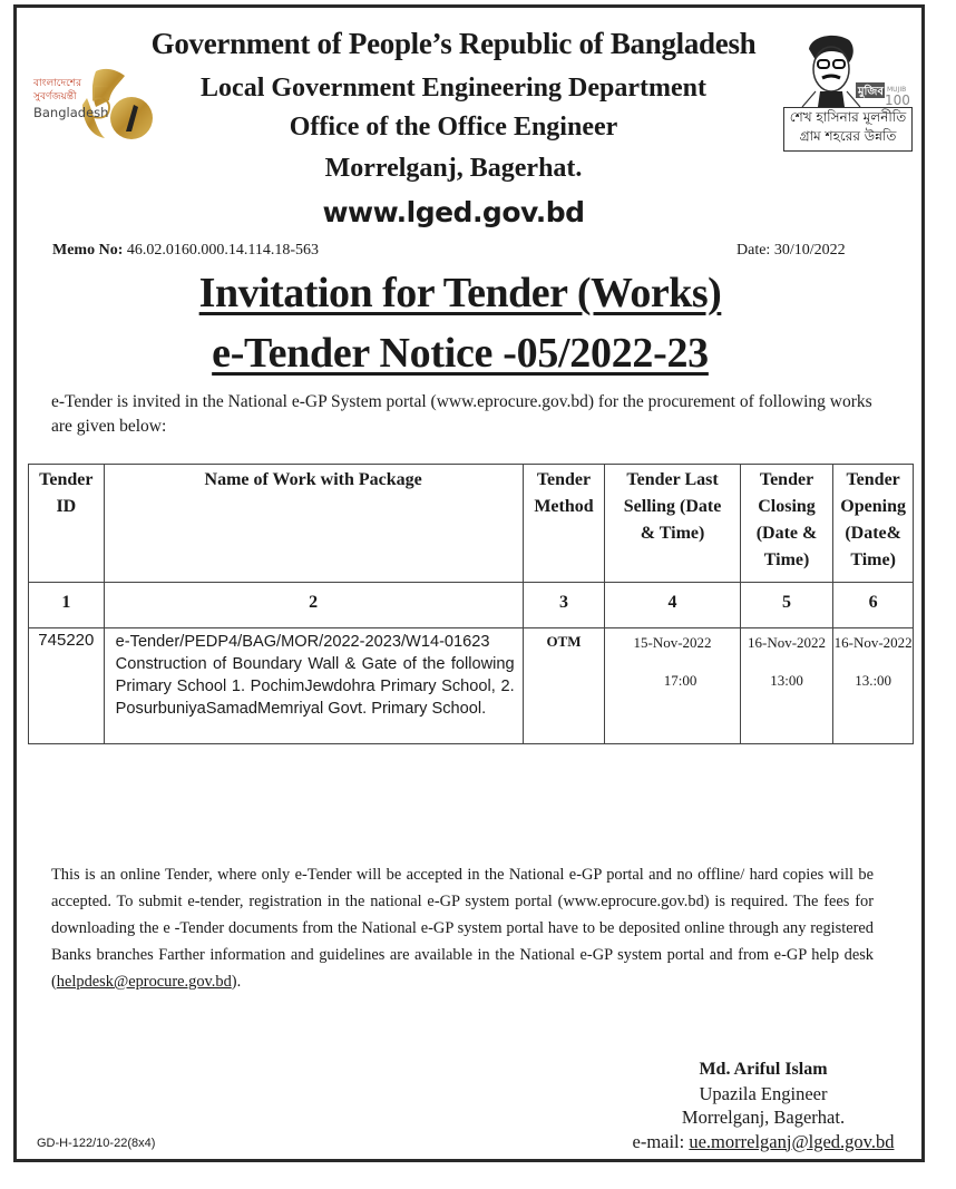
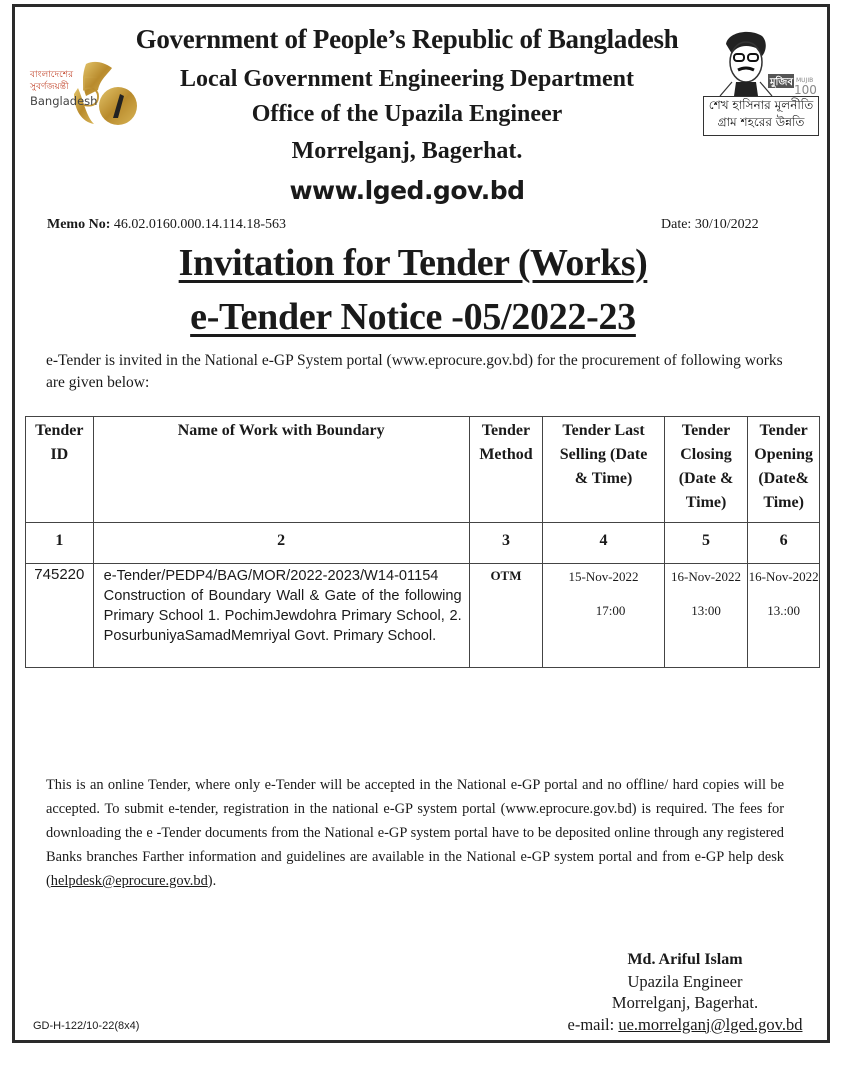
  5
  বাংলাদেশের
  সুবর্ণজয়ন্তী
  Bangladesh
  Government of People’s Republic of Bangladesh
  Local Government Engineering Department
- Office of the Office Engineer
+ Office of the Upazila Engineer
  Morrelganj, Bagerhat.
  www.lged.gov.bd
  মুজিব
  100
  শেখ হাসিনার মূলনীতি
  গ্রাম শহরের উন্নতি
  Memo No: 46.02.0160.000.14.114.18-563
  Date: 30/10/2022
  Invitation for Tender (Works)
  e-Tender Notice -05/2022-23
  e-Tender is invited in the National e-GP System portal (www.eprocure.gov.bd) for the procurement of following works are given below:
- Tender ID	Name of Work with Package	Tender Method	Tender Last Selling (Date & Time)	Tender Closing (Date & Time)	Tender Opening (Date& Time)
+ Tender ID	Name of Work with Boundary	Tender Method	Tender Last Selling (Date & Time)	Tender Closing (Date & Time)	Tender Opening (Date& Time)
  1	2	3	4	5	6
- 745220	e-Tender/PEDP4/BAG/MOR/2022-2023/W14-01623 Construction of Boundary Wall & Gate of the following Primary School 1. PochimJewdohra Primary School, 2. PosurbuniyaSamadMemriyal Govt. Primary School.	OTM	15-Nov-2022 17:00	16-Nov-2022 13:00	16-Nov-2022 13.:00
+ 745220	e-Tender/PEDP4/BAG/MOR/2022-2023/W14-01154 Construction of Boundary Wall & Gate of the following Primary School 1. PochimJewdohra Primary School, 2. PosurbuniyaSamadMemriyal Govt. Primary School.	OTM	15-Nov-2022 17:00	16-Nov-2022 13:00	16-Nov-2022 13.:00
  This is an online Tender, where only e-Tender will be accepted in the National e-GP portal and no offline/ hard copies will be accepted. To submit e-tender, registration in the national e-GP system portal (www.eprocure.gov.bd) is required. The fees for downloading the e -Tender documents from the National e-GP system portal have to be deposited online through any registered Banks branches Farther information and guidelines are available in the National e-GP system portal and from e-GP help desk (helpdesk@eprocure.gov.bd).
  Md. Ariful Islam
  Upazila Engineer
  Morrelganj, Bagerhat.
  e-mail: ue.morrelganj@lged.gov.bd
  GD-H-122/10-22(8x4)
